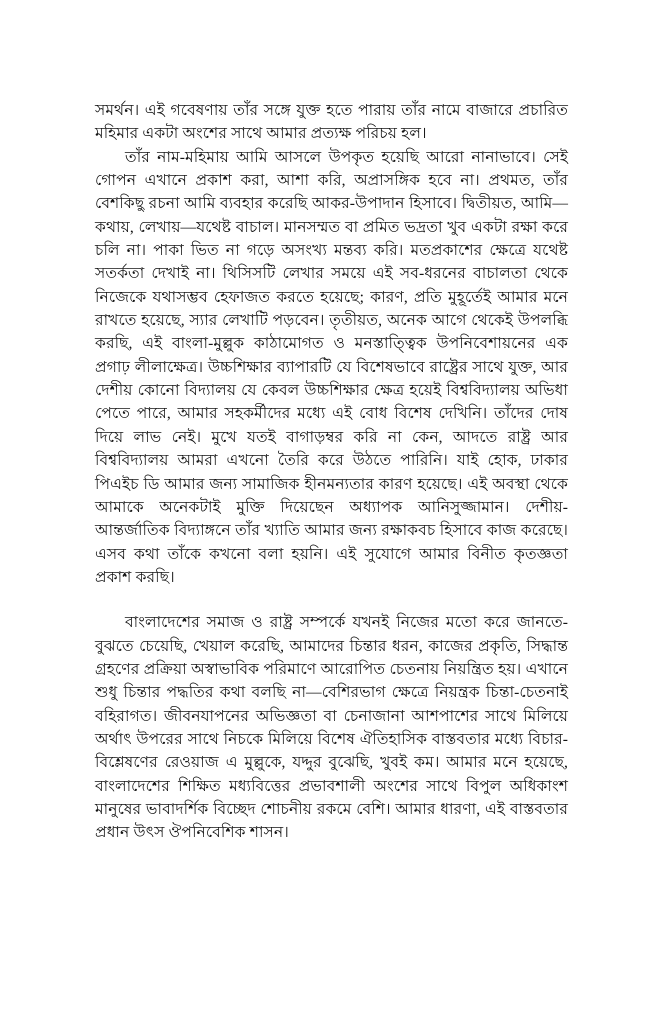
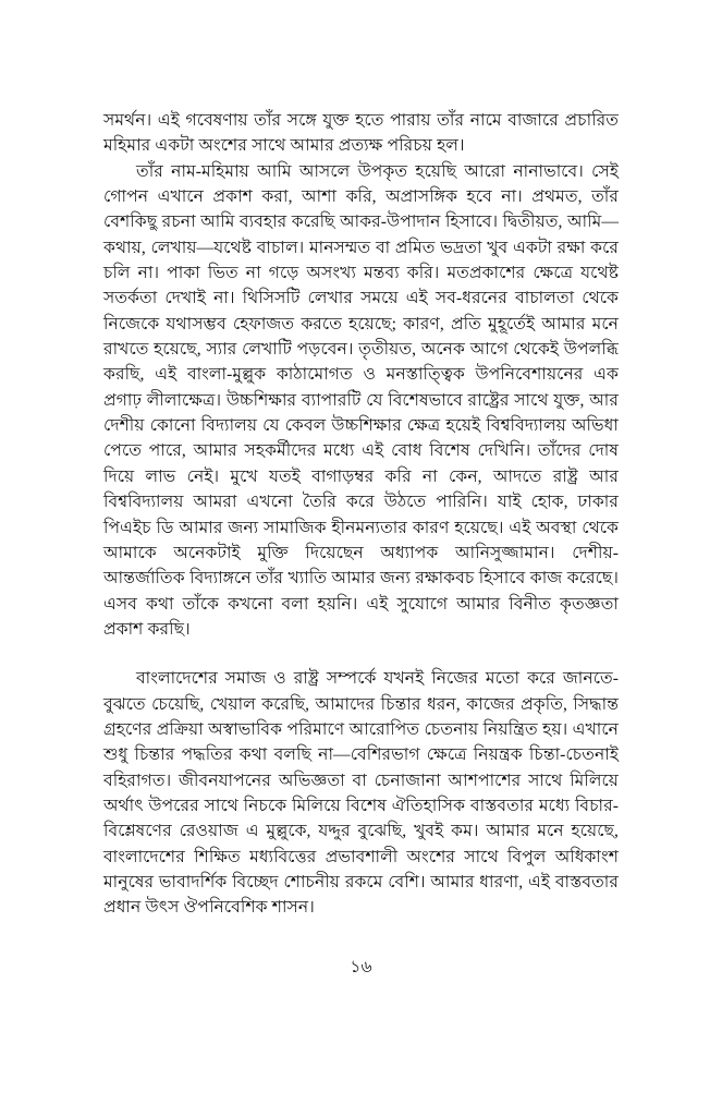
  সমর্থন। এই গবেষণায় তাঁর সঙ্গে যুক্ত হতে পারায় তাঁর নামে বাজারে প্রচারিত মহিমার একটা অংশের সাথে আমার প্রত্যক্ষ পরিচয় হল।
  তাঁর নাম-মহিমায় আমি আসলে উপকৃত হয়েছি আরো নানাভাবে। সেই গোপন এখানে প্রকাশ করা, আশা করি, অপ্রাসঙ্গিক হবে না। প্রথমত, তাঁর বেশকিছু রচনা আমি ব্যবহার করেছি আকর-উপাদান হিসাবে। দ্বিতীয়ত, আমি—কথায়, লেখায়—যথেষ্ট বাচাল। মানসম্মত বা প্রমিত ভদ্রতা খুব একটা রক্ষা করে চলি না। পাকা ভিত না গড়ে অসংখ্য মন্তব্য করি। মতপ্রকাশের ক্ষেত্রে যথেষ্ট সতর্কতা দেখাই না। থিসিসটি লেখার সময়ে এই সব-ধরনের বাচালতা থেকে নিজেকে যথাসম্ভব হেফাজত করতে হয়েছে; কারণ, প্রতি মুহূর্তেই আমার মনে রাখতে হয়েছে, স্যার লেখাটি পড়বেন। তৃতীয়ত, অনেক আগে থেকেই উপলব্ধি করছি, এই বাংলা-মুল্লুক কাঠামোগত ও মনস্তাত্ত্বিক উপনিবেশায়নের এক প্রগাঢ় লীলাক্ষেত্র। উচ্চশিক্ষার ব্যাপারটি যে বিশেষভাবে রাষ্ট্রের সাথে যুক্ত, আর দেশীয় কোনো বিদ্যালয় যে কেবল উচ্চশিক্ষার ক্ষেত্র হয়েই বিশ্ববিদ্যালয় অভিধা পেতে পারে, আমার সহকর্মীদের মধ্যে এই বোধ বিশেষ দেখিনি। তাঁদের দোষ দিয়ে লাভ নেই। মুখে যতই বাগাড়ম্বর করি না কেন, আদতে রাষ্ট্র আর বিশ্ববিদ্যালয় আমরা এখনো তৈরি করে উঠতে পারিনি। যাই হোক, ঢাকার পিএইচ ডি আমার জন্য সামাজিক হীনমন্যতার কারণ হয়েছে। এই অবস্থা থেকে আমাকে অনেকটাই মুক্তি দিয়েছেন অধ্যাপক আনিসুজ্জামান। দেশীয়-আন্তর্জাতিক বিদ্যাঙ্গনে তাঁর খ্যাতি আমার জন্য রক্ষাকবচ হিসাবে কাজ করেছে। এসব কথা তাঁকে কখনো বলা হয়নি। এই সুযোগে আমার বিনীত কৃতজ্ঞতা প্রকাশ করছি।
  বাংলাদেশের সমাজ ও রাষ্ট্র সম্পর্কে যখনই নিজের মতো করে জানতে-বুঝতে চেয়েছি, খেয়াল করেছি, আমাদের চিন্তার ধরন, কাজের প্রকৃতি, সিদ্ধান্ত গ্রহণের প্রক্রিয়া অস্বাভাবিক পরিমাণে আরোপিত চেতনায় নিয়ন্ত্রিত হয়। এখানে শুধু চিন্তার পদ্ধতির কথা বলছি না—বেশিরভাগ ক্ষেত্রে নিয়ন্ত্রক চিন্তা-চেতনাই বহিরাগত। জীবনযাপনের অভিজ্ঞতা বা চেনাজানা আশপাশের সাথে মিলিয়ে অর্থাৎ উপরের সাথে নিচকে মিলিয়ে বিশেষ ঐতিহাসিক বাস্তবতার মধ্যে বিচার-বিশ্লেষণের রেওয়াজ এ মুল্লুকে, যদ্দুর বুঝেছি, খুবই কম। আমার মনে হয়েছে, বাংলাদেশের শিক্ষিত মধ্যবিত্তের প্রভাবশালী অংশের সাথে বিপুল অধিকাংশ মানুষের ভাবাদর্শিক বিচ্ছেদ শোচনীয় রকমে বেশি। আমার ধারণা, এই বাস্তবতার প্রধান উৎস ঔপনিবেশিক শাসন।
+ ১৬
